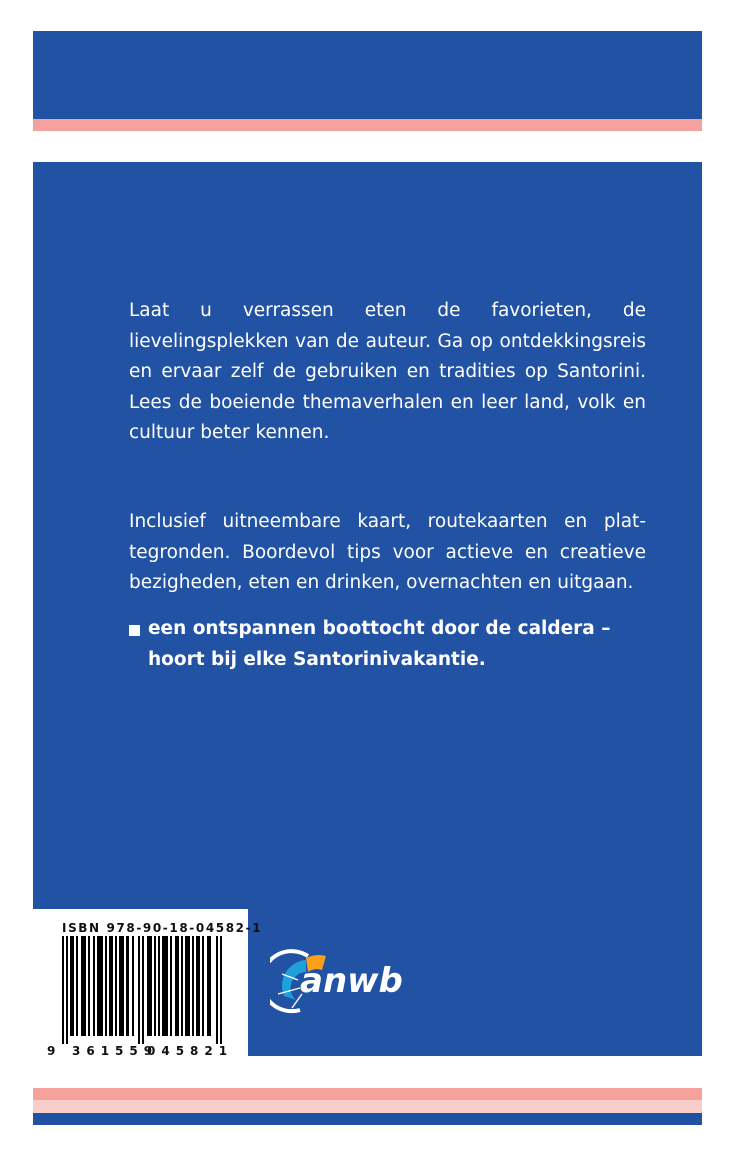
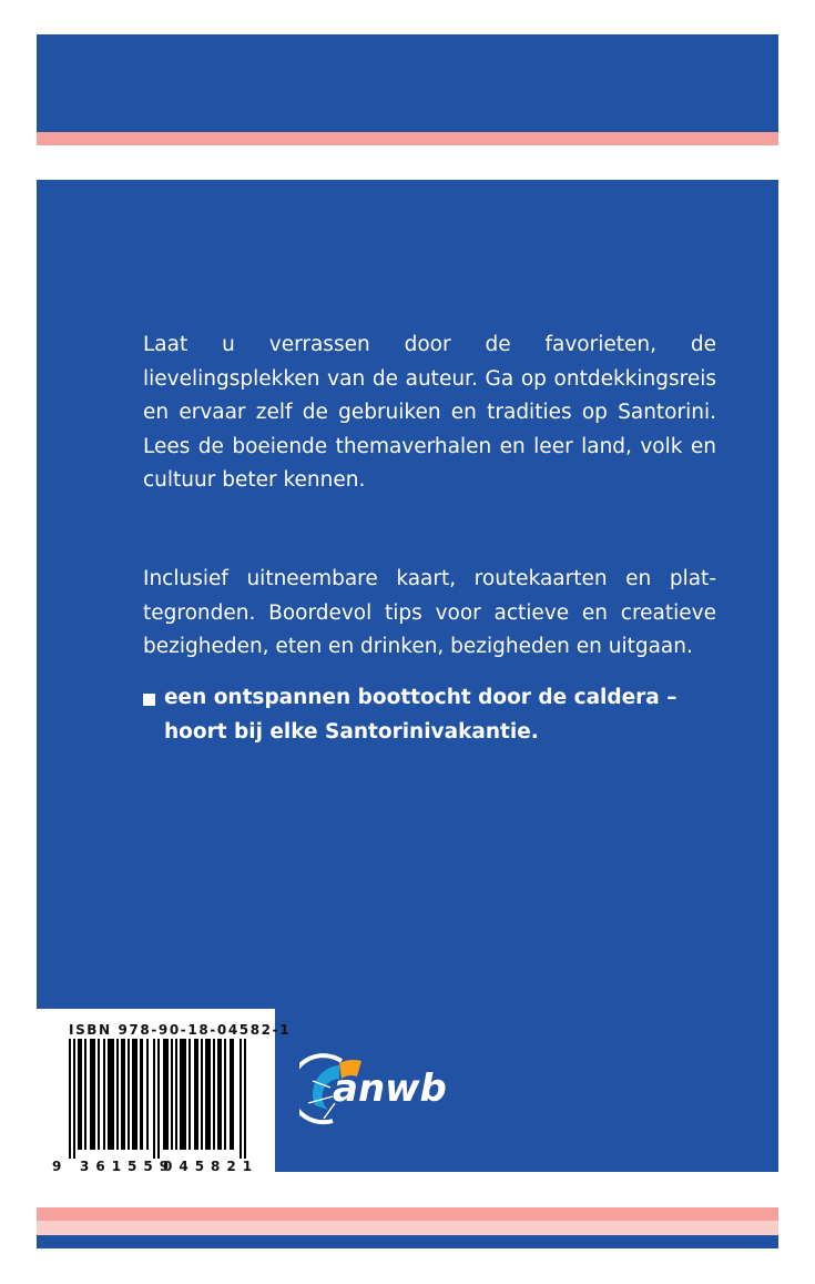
- Laat u verrassen eten de favorieten, de lievelingsplekken van de auteur. Ga op ontdekkingsreis en ervaar zelf de gebruiken en tradities op Santorini. Lees de boeiende themaverhalen en leer land, volk en cultuur beter kennen.
+ Laat u verrassen door de favorieten, de lievelingsplekken van de auteur. Ga op ontdekkingsreis en ervaar zelf de gebruiken en tradities op Santorini. Lees de boeiende themaverhalen en leer land, volk en cultuur beter kennen.
- Inclusief uitneembare kaart, routekaarten en plat­tegronden. Boordevol tips voor actieve en creatieve bezigheden, eten en drinken, overnachten en uitgaan.
+ Inclusief uitneembare kaart, routekaarten en plat­tegronden. Boordevol tips voor actieve en creatieve bezigheden, eten en drinken, bezigheden en uitgaan.
  een ontspannen boottocht door de caldera – hoort bij elke Santorinivakantie.
  ISBN 978-90-18-04582-1
  9
  361559
  045821
  anwb
